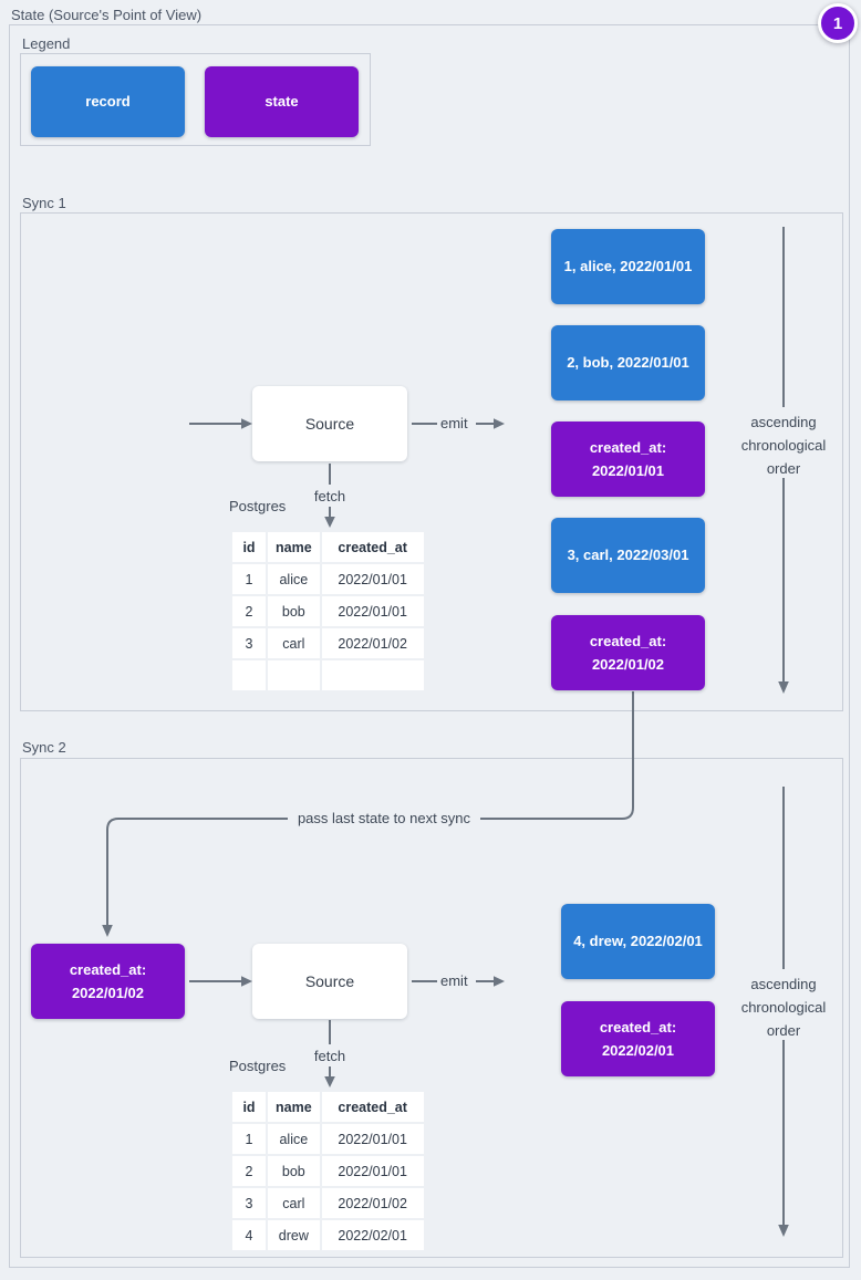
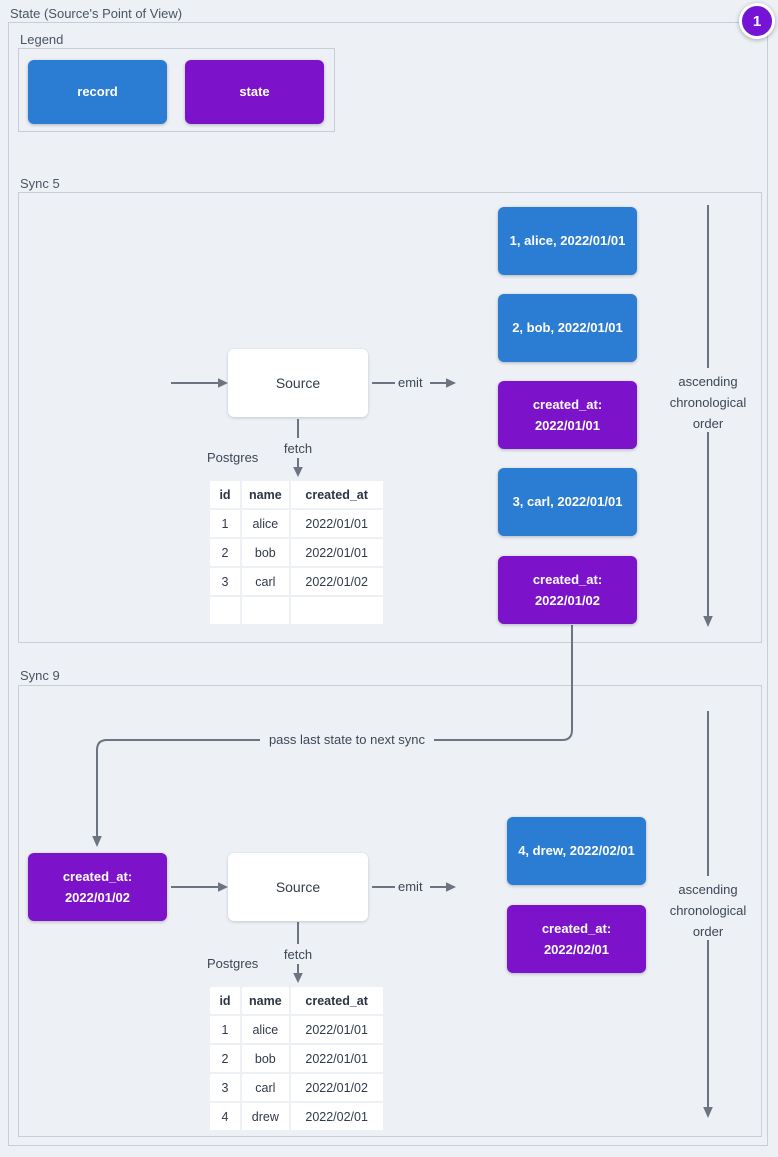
  State (Source's Point of View)
  1
  Legend
  record
  state
- Sync 1
+ Sync 5
  Source
  1, alice, 2022/01/01
  2, bob, 2022/01/01
  created_at:
  2022/01/01
- 3, carl, 2022/03/01
+ 3, carl, 2022/01/01
  created_at:
  2022/01/02
  emit
  fetch
  Postgres
  ascending chronological order
  id	name	created_at
  1	alice	2022/01/01
  2	bob	2022/01/01
  3	carl	2022/01/02
  pass last state to next sync
- Sync 2
+ Sync 9
  created_at:
  2022/01/02
  Source
  4, drew, 2022/02/01
  created_at:
  2022/02/01
  emit
  fetch
  Postgres
  ascending chronological order
  id	name	created_at
  1	alice	2022/01/01
  2	bob	2022/01/01
  3	carl	2022/01/02
  4	drew	2022/02/01
